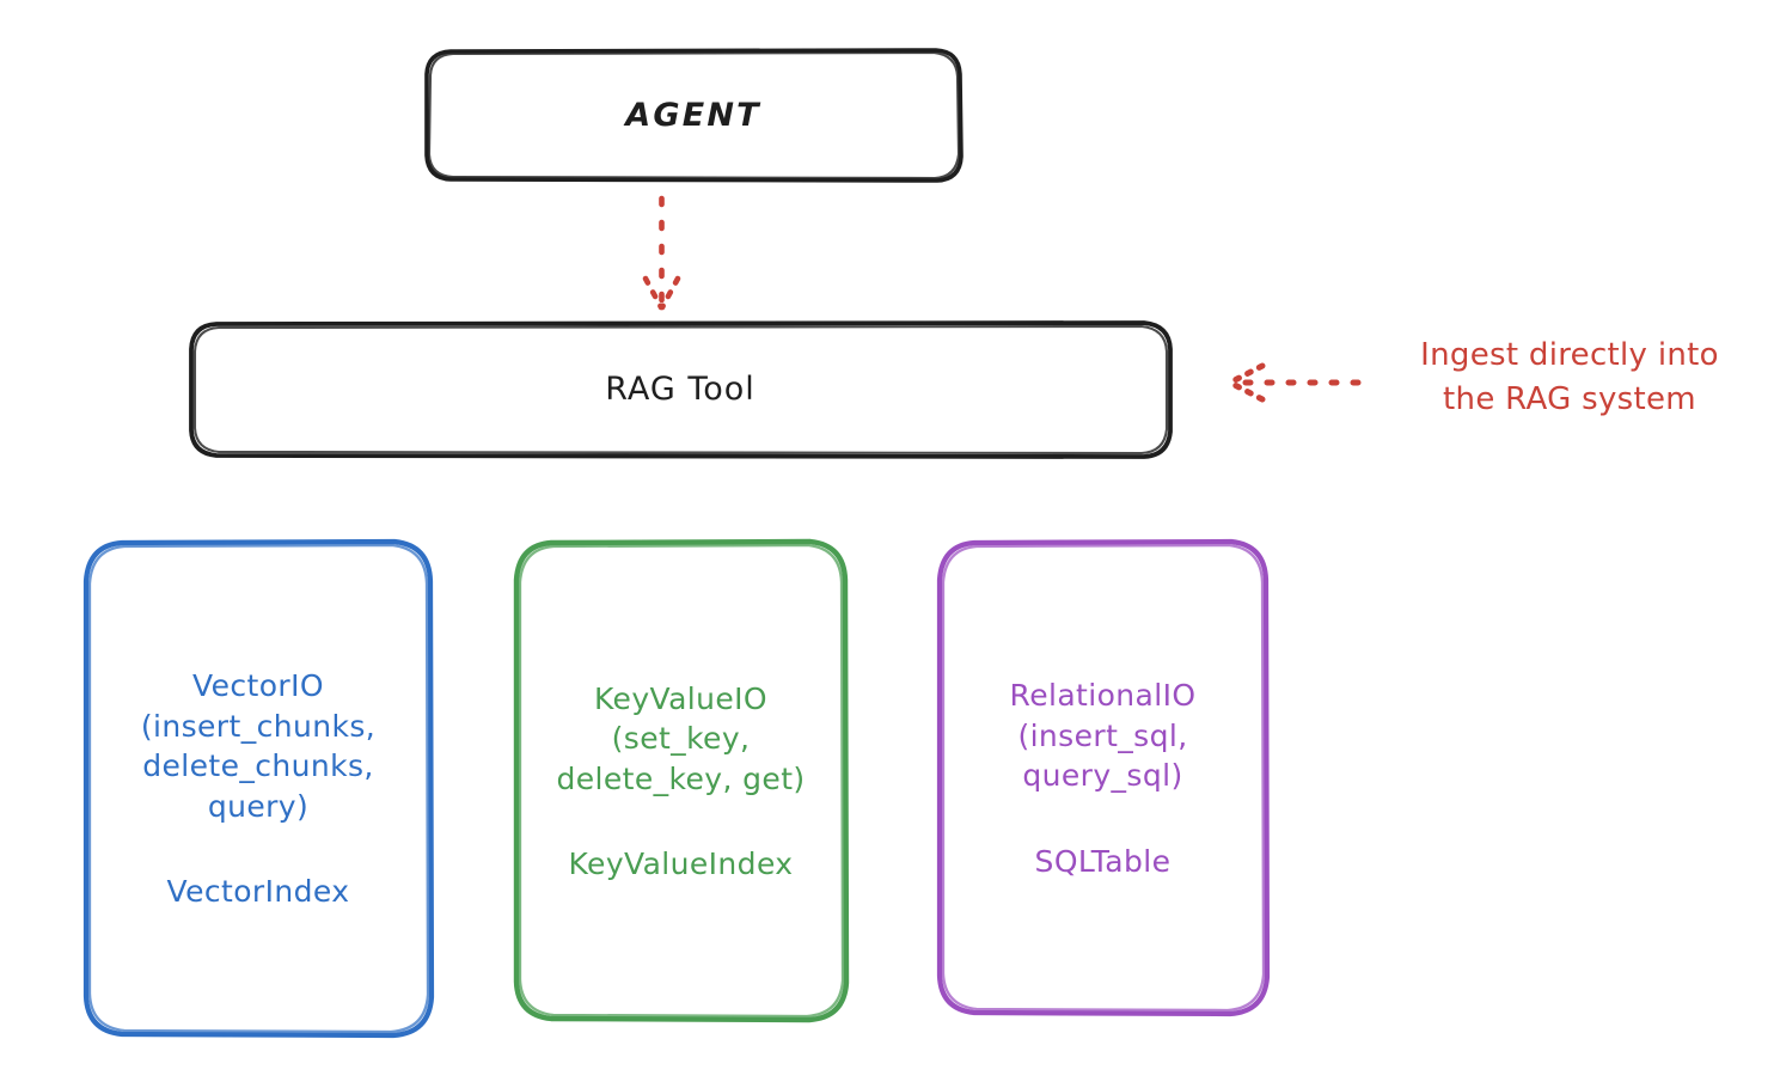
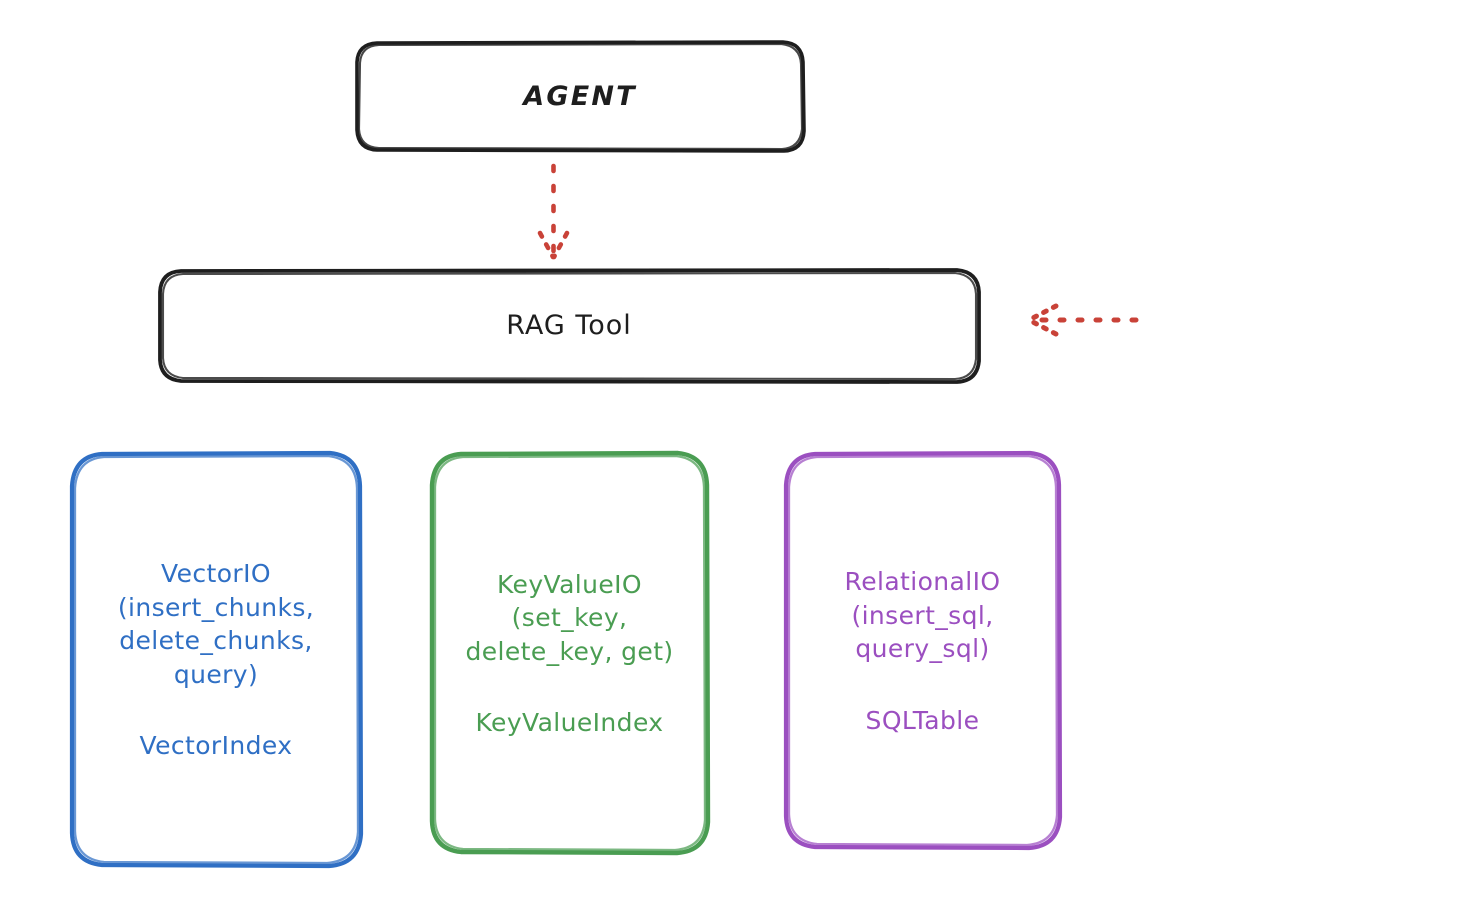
  AGENT
  RAG Tool
- Ingest directly into
- the RAG system
  VectorIO
  (insert_chunks,
  delete_chunks,
  query)
  VectorIndex
  KeyValueIO
  (set_key,
  delete_key, get)
  KeyValueIndex
  RelationalIO
  (insert_sql,
  query_sql)
  SQLTable
